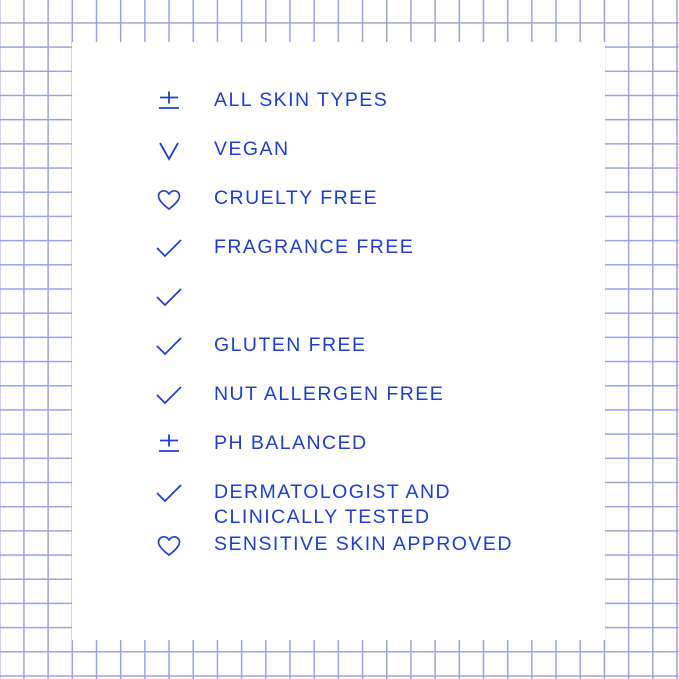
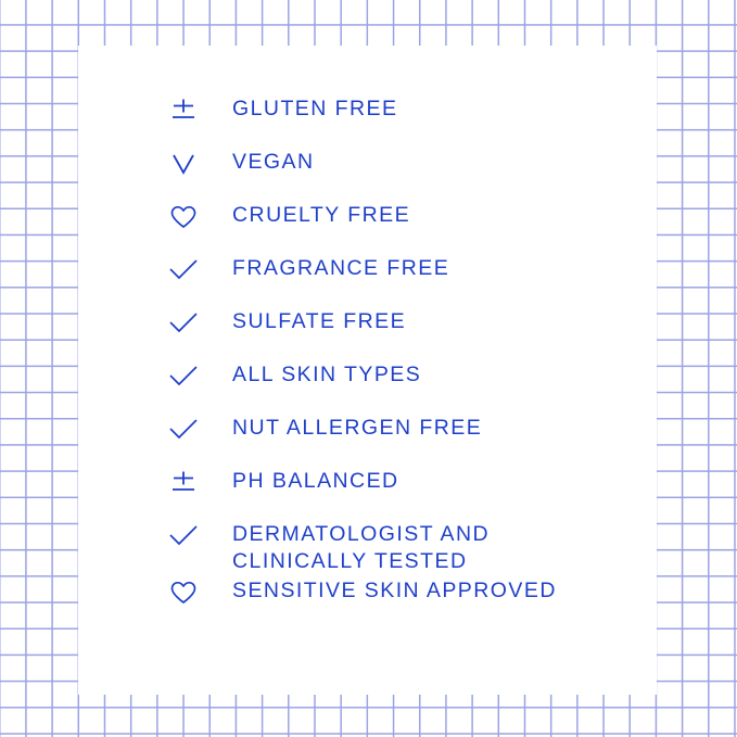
- ALL SKIN TYPES
+ GLUTEN FREE
  VEGAN
  CRUELTY FREE
  FRAGRANCE FREE
+ SULFATE FREE
- GLUTEN FREE
+ ALL SKIN TYPES
  NUT ALLERGEN FREE
  PH BALANCED
  DERMATOLOGIST AND
  CLINICALLY TESTED
  SENSITIVE SKIN APPROVED
